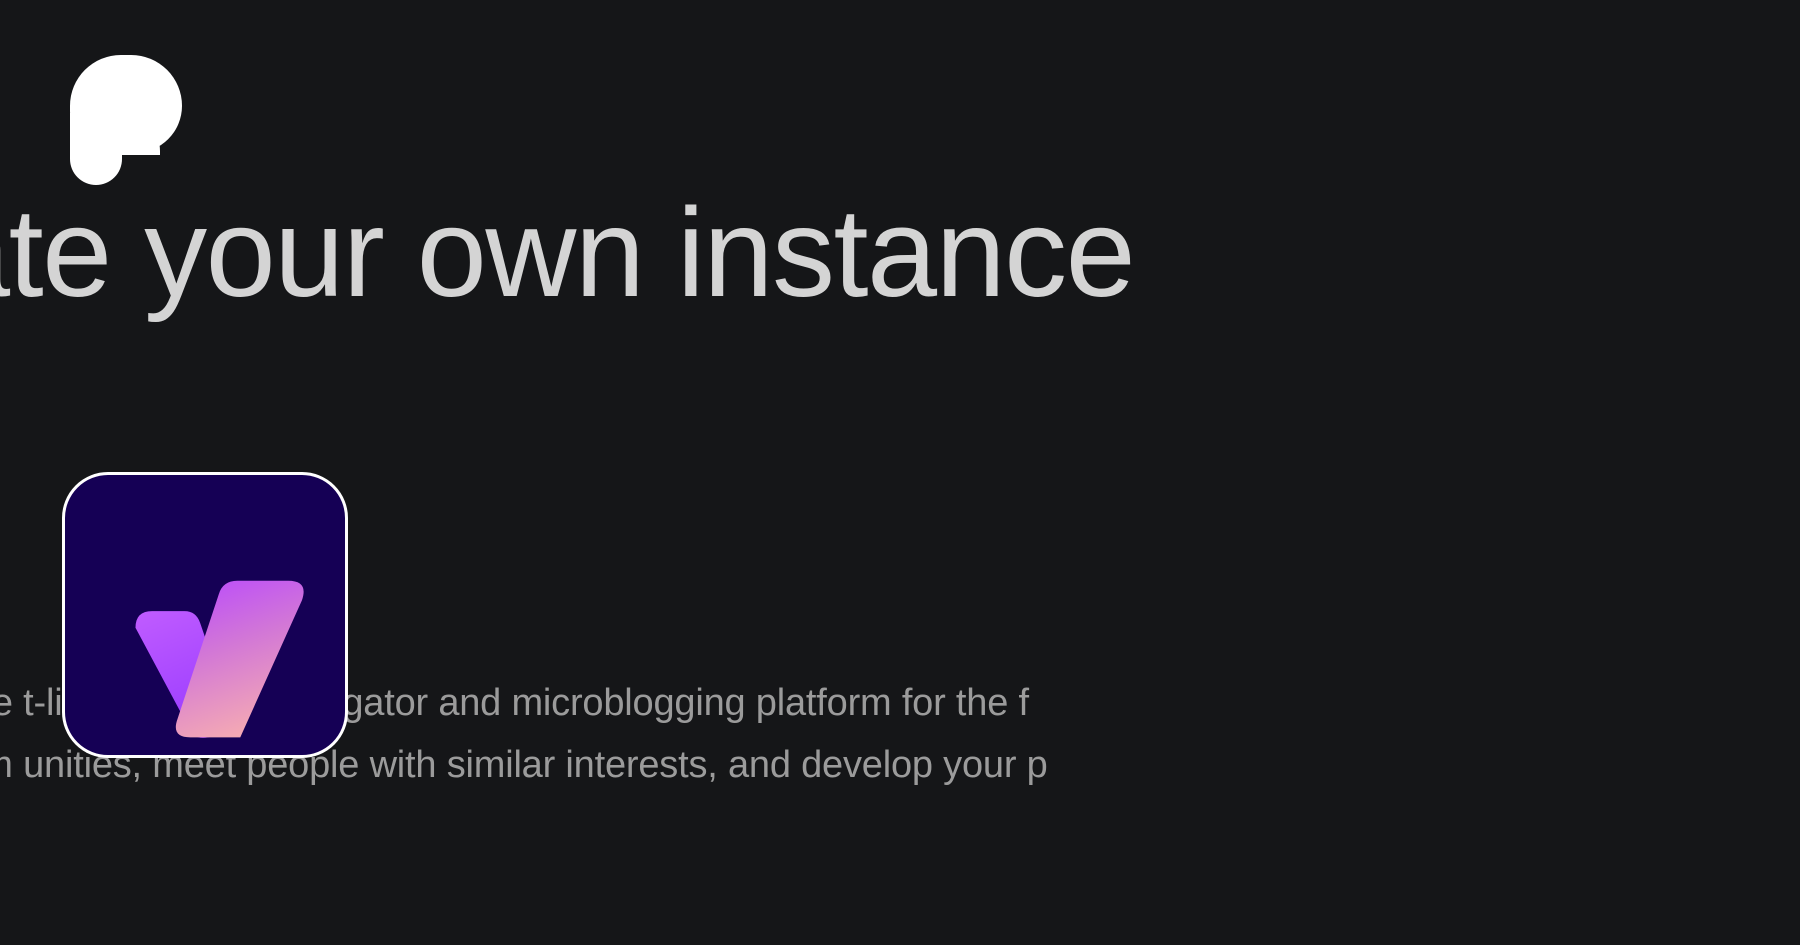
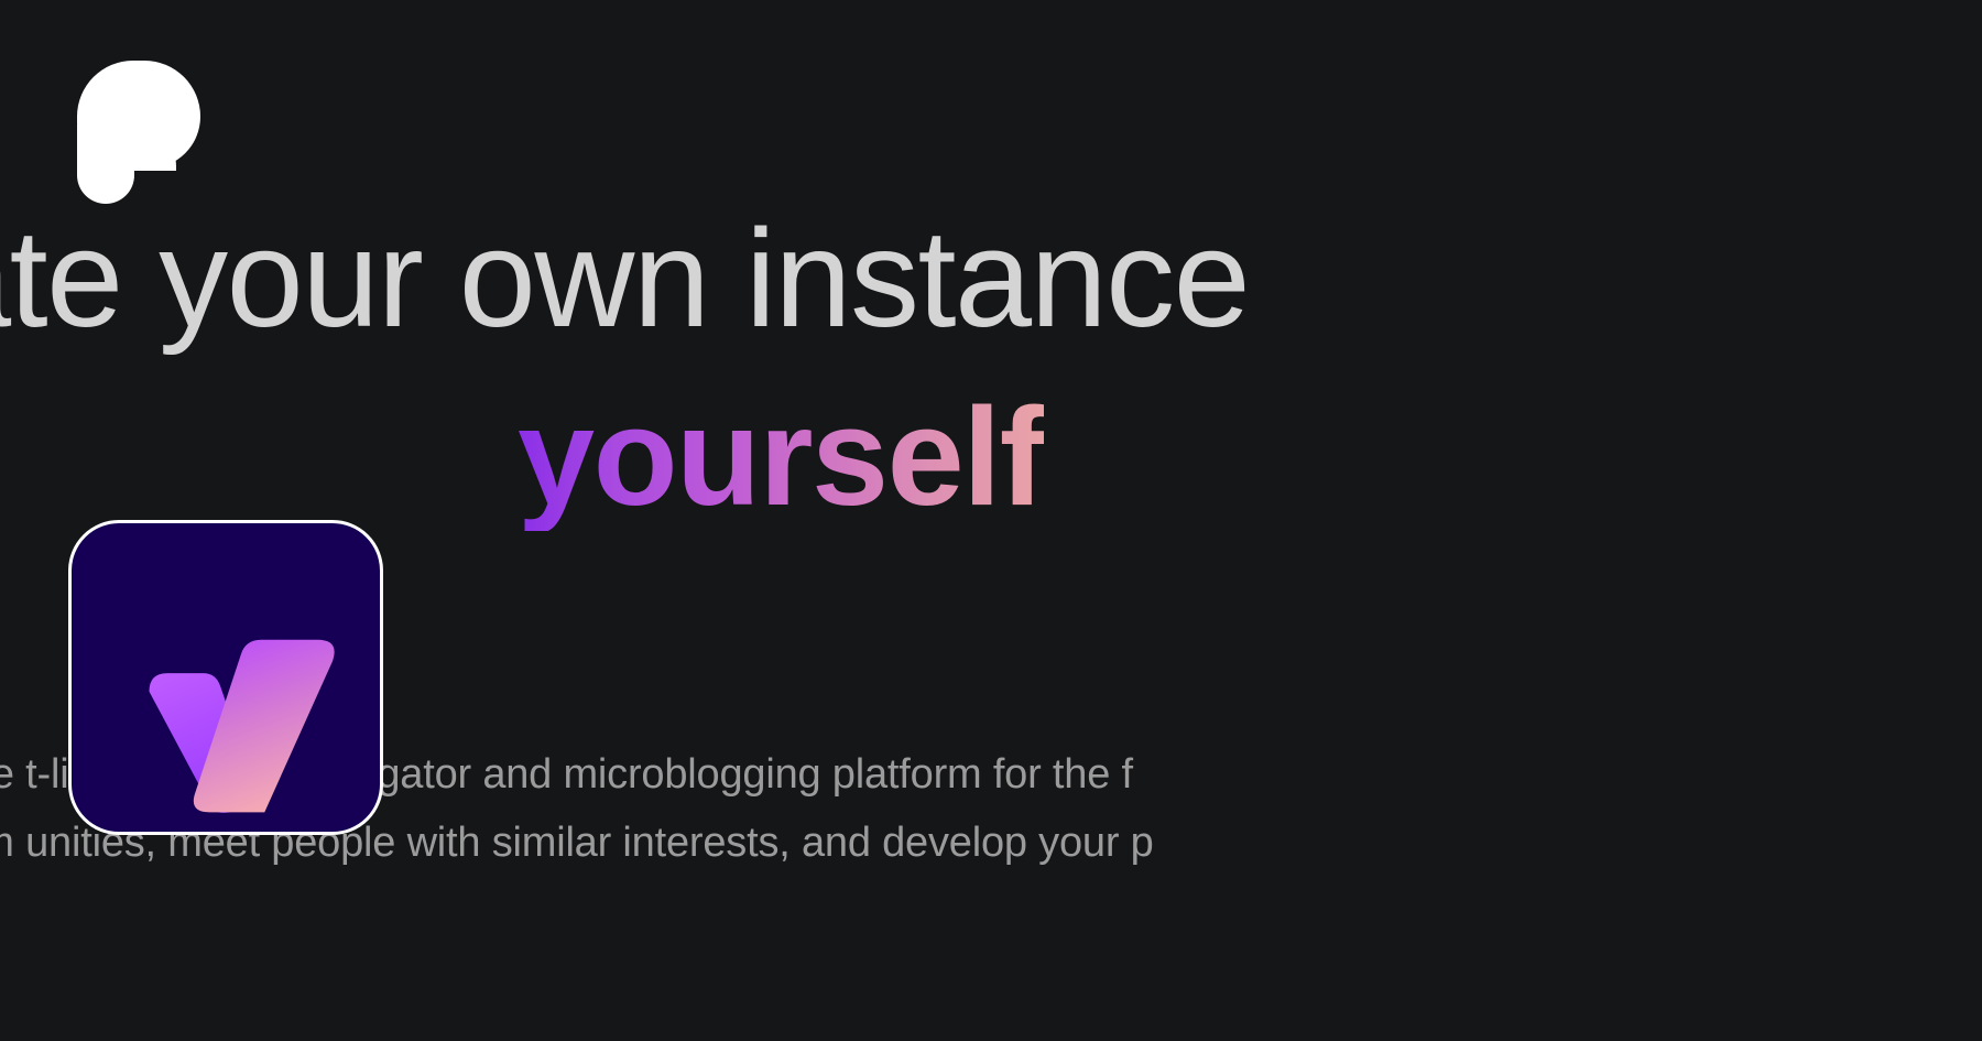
  te your own instance
+ yourself
  e t-ligator and microblogging platform for the f
  unities, meet people with similar interests, and develop your p
